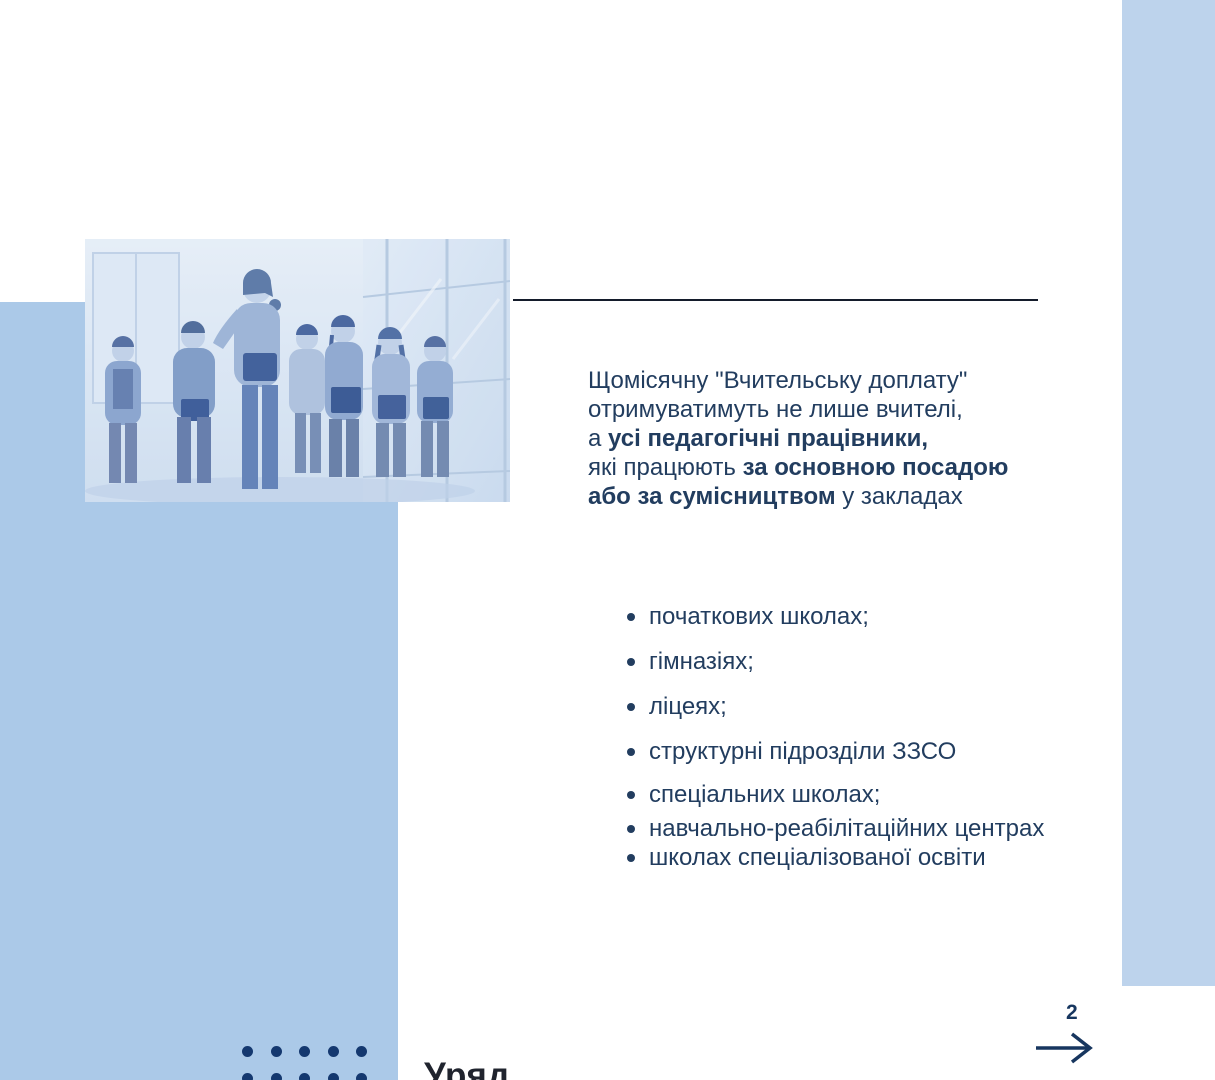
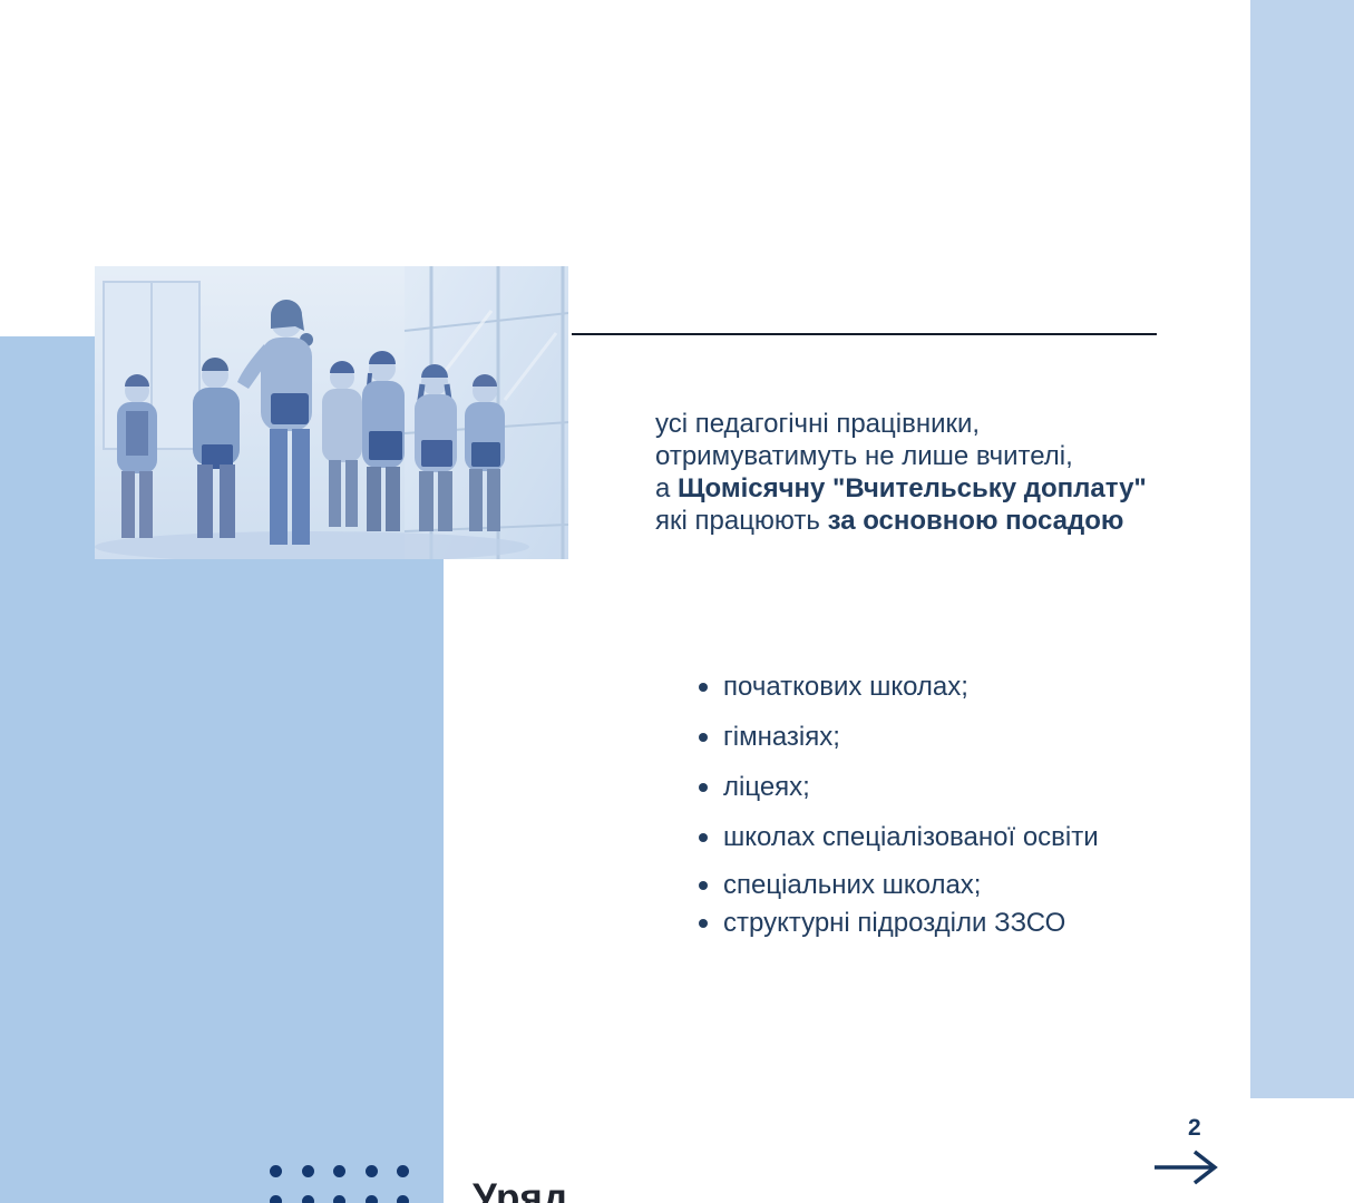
- Щомісячну "Вчительську доплату"
+ усі педагогічні працівники,
  отримуватимуть не лише вчителі,
- а усі педагогічні працівники,
+ а Щомісячну "Вчительську доплату"
  які працюють за основною посадою
- або за сумісництвом у закладах
  початкових школах;
  гімназіях;
  ліцеях;
- структурні підрозділи ЗЗСО
+ школах спеціалізованої освіти
  спеціальних школах;
- навчально-реабілітаційних центрах
- школах спеціалізованої освіти
+ структурні підрозділи ЗЗСО
  Уряд
  2
